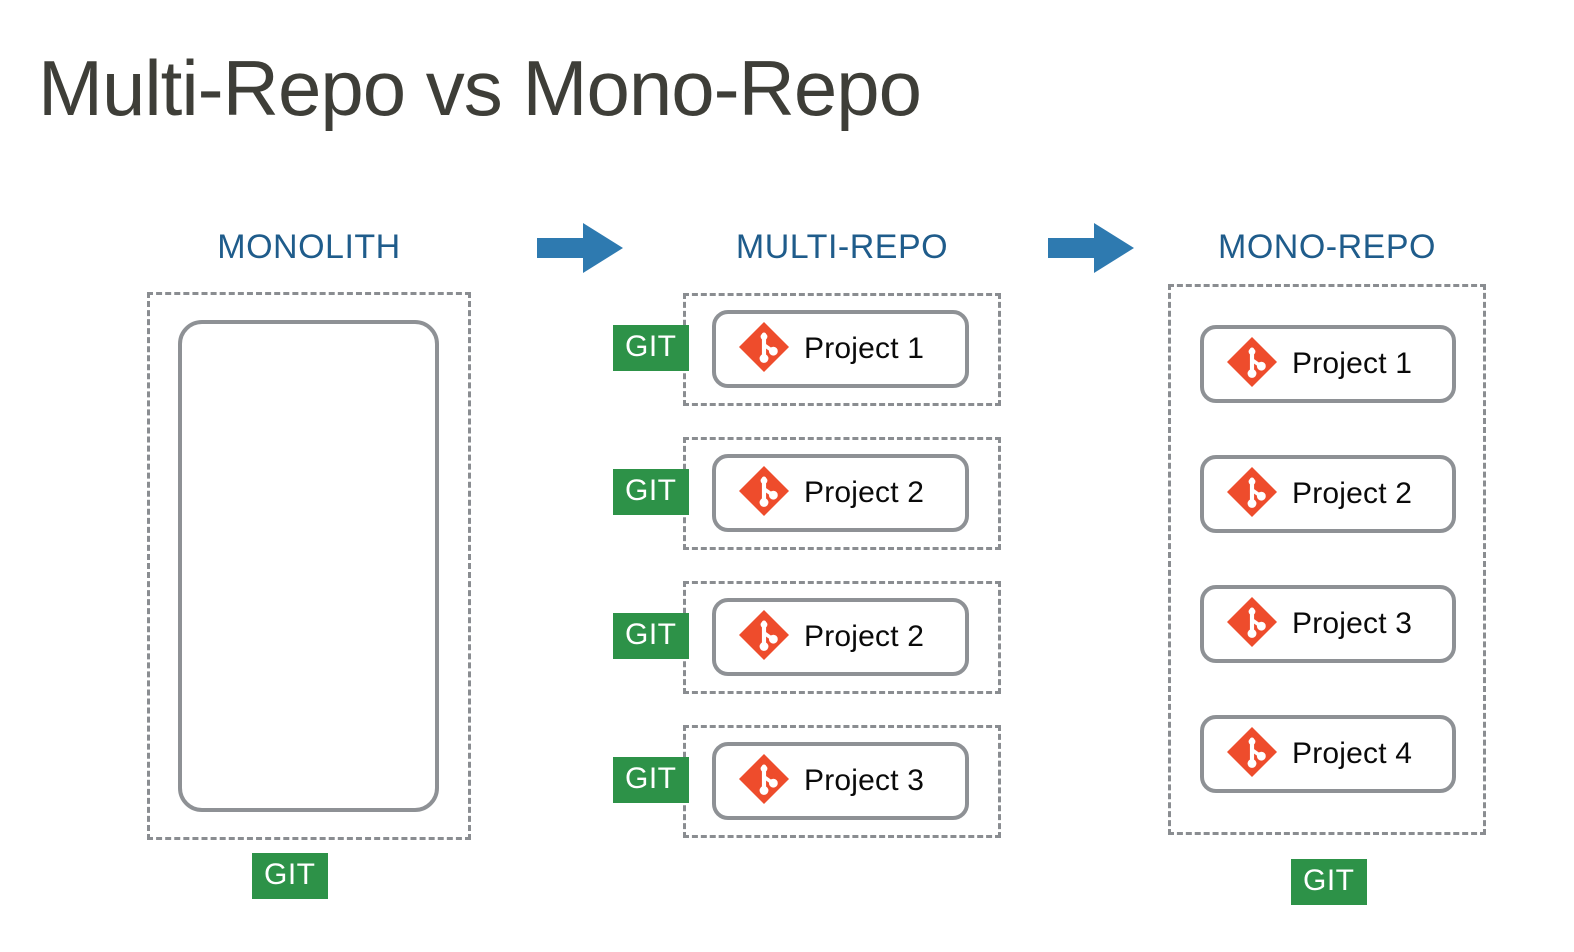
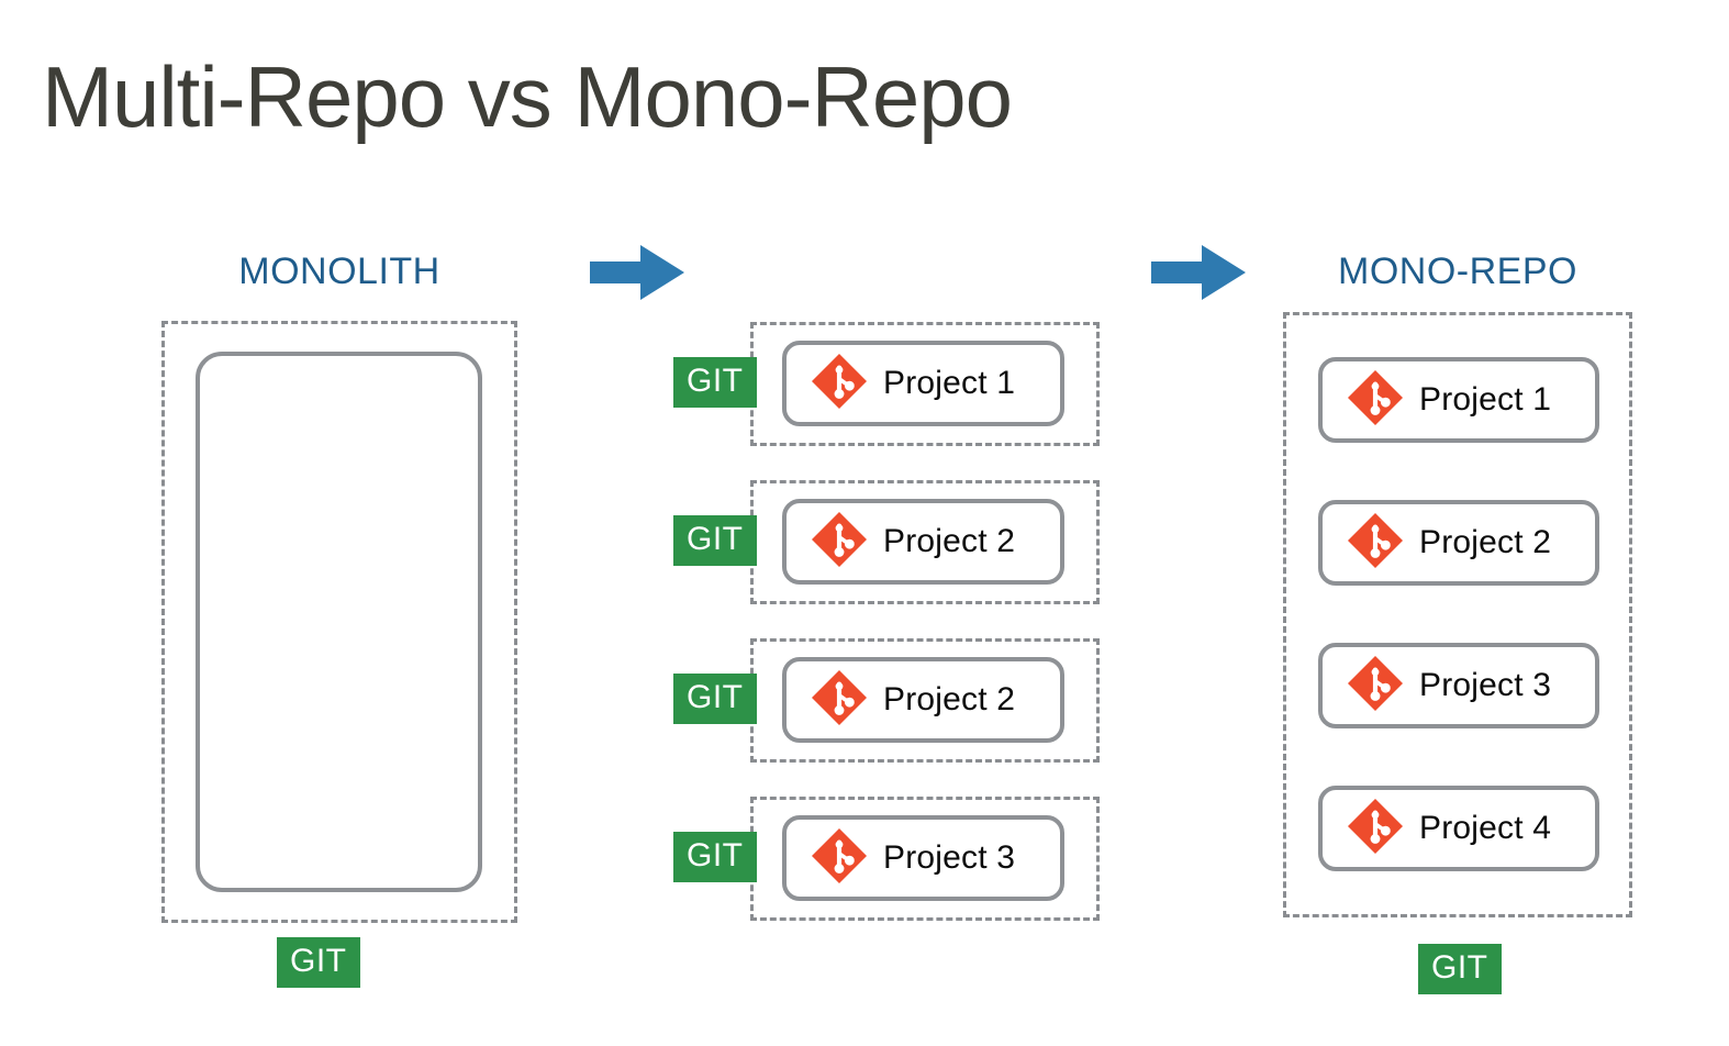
  Multi-Repo vs Mono-Repo
  MONOLITH
- MULTI-REPO
  MONO-REPO
  GIT
  GIT
  Project 1
  GIT
  Project 2
  GIT
  Project 2
  GIT
  Project 3
  Project 1
  Project 2
  Project 3
  Project 4
  GIT
